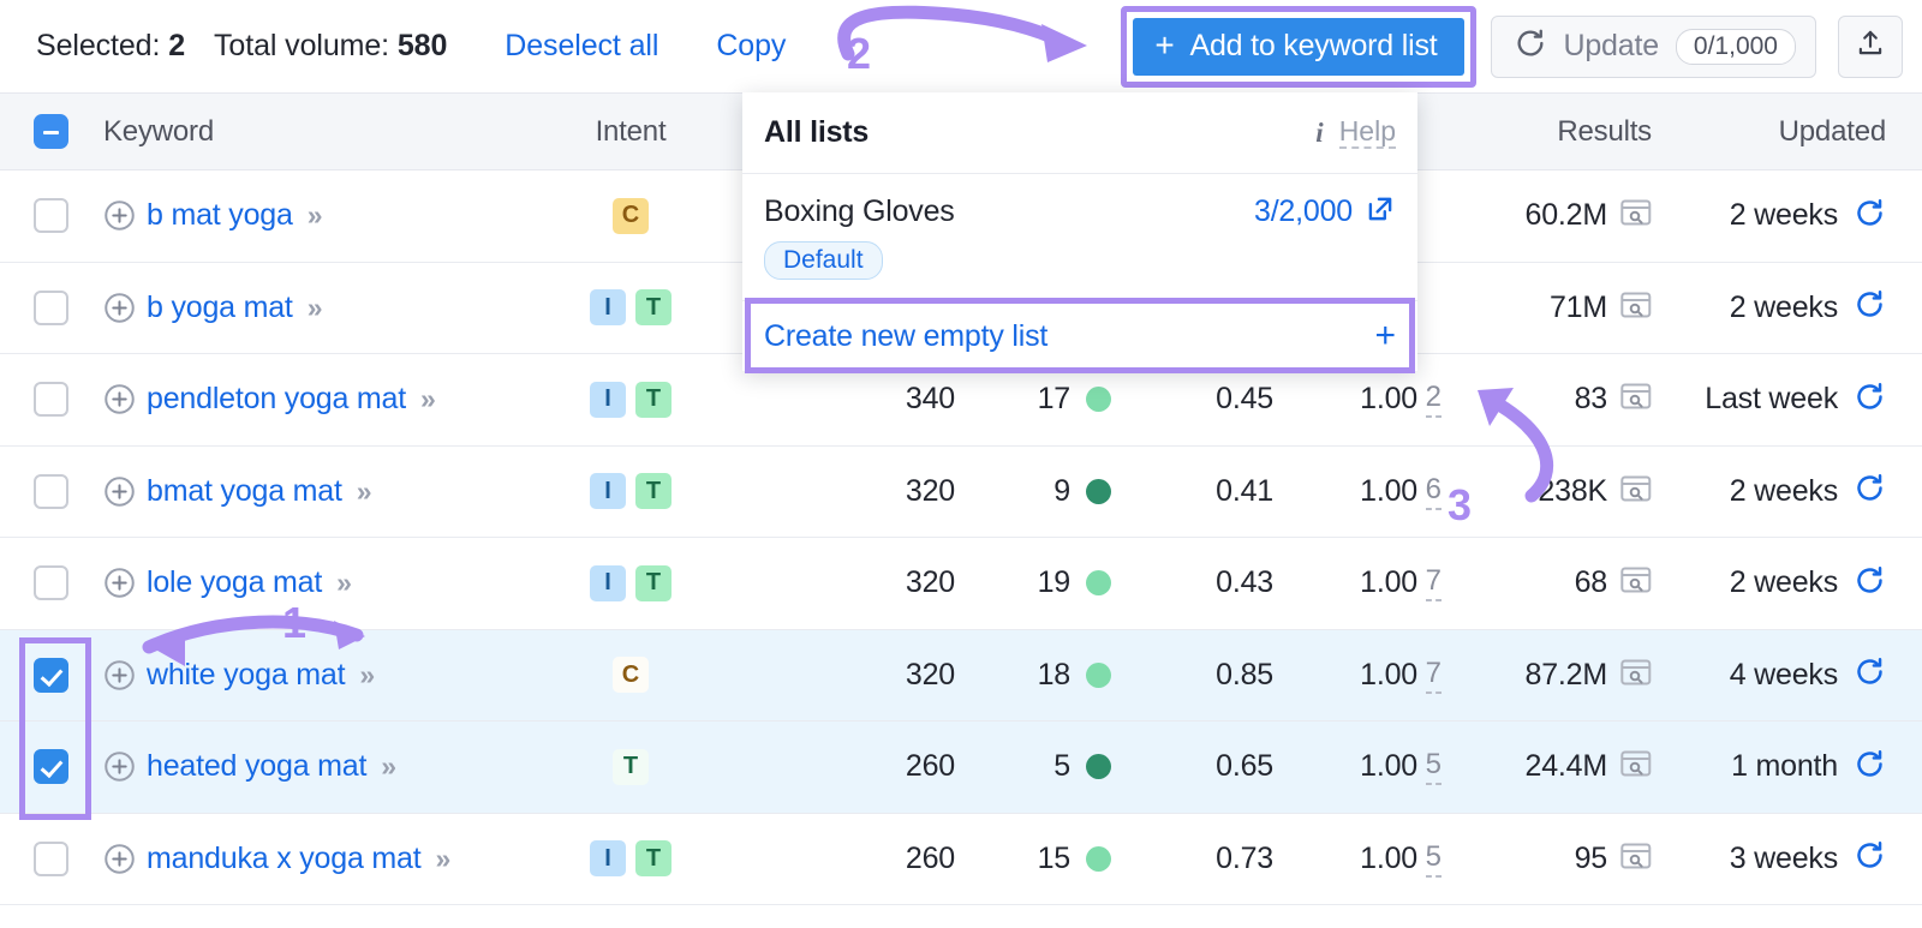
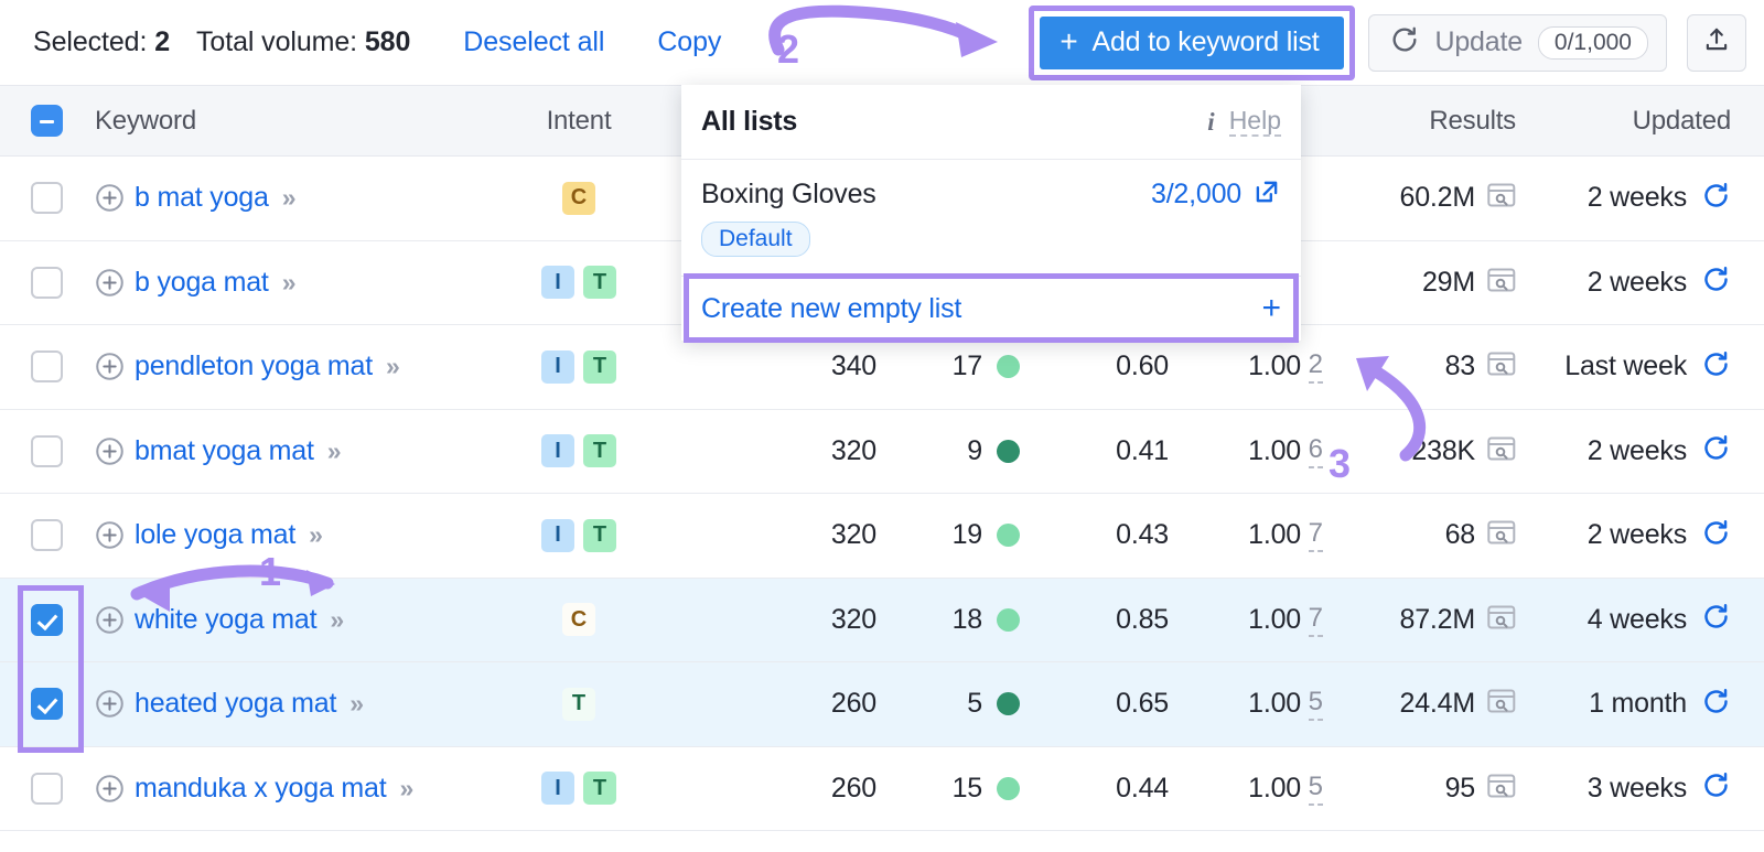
  Selected: 2
  Total volume: 580
  Deselect all
  Copy
  +
  Add to keyword list
  Update
  0/1,000
  Keyword
  Intent
  Results
  Updated
  b mat yoga
  »
  C
  60.2M
  2 weeks
  b yoga mat
  »
  I
  T
- 71M
+ 29M
  2 weeks
  pendleton yoga mat
  »
  I
  T
  340
  17
- 0.45
+ 0.60
  1.00
  2
  83
  Last week
  bmat yoga mat
  »
  I
  T
  320
  9
  0.41
  1.00
  6
  238K
  2 weeks
  lole yoga mat
  »
  I
  T
  320
  19
  0.43
  1.00
  7
  68
  2 weeks
  white yoga mat
  »
  C
  320
  18
  0.85
  1.00
  7
  87.2M
  4 weeks
  heated yoga mat
  »
  T
  260
  5
  0.65
  1.00
  5
  24.4M
  1 month
  manduka x yoga mat
  »
  I
  T
  260
  15
- 0.73
+ 0.44
  1.00
  5
  95
  3 weeks
  All lists
  i
  Help
  Boxing Gloves
  3/2,000
  Default
  Create new empty list
  +
  1
  2
  3
